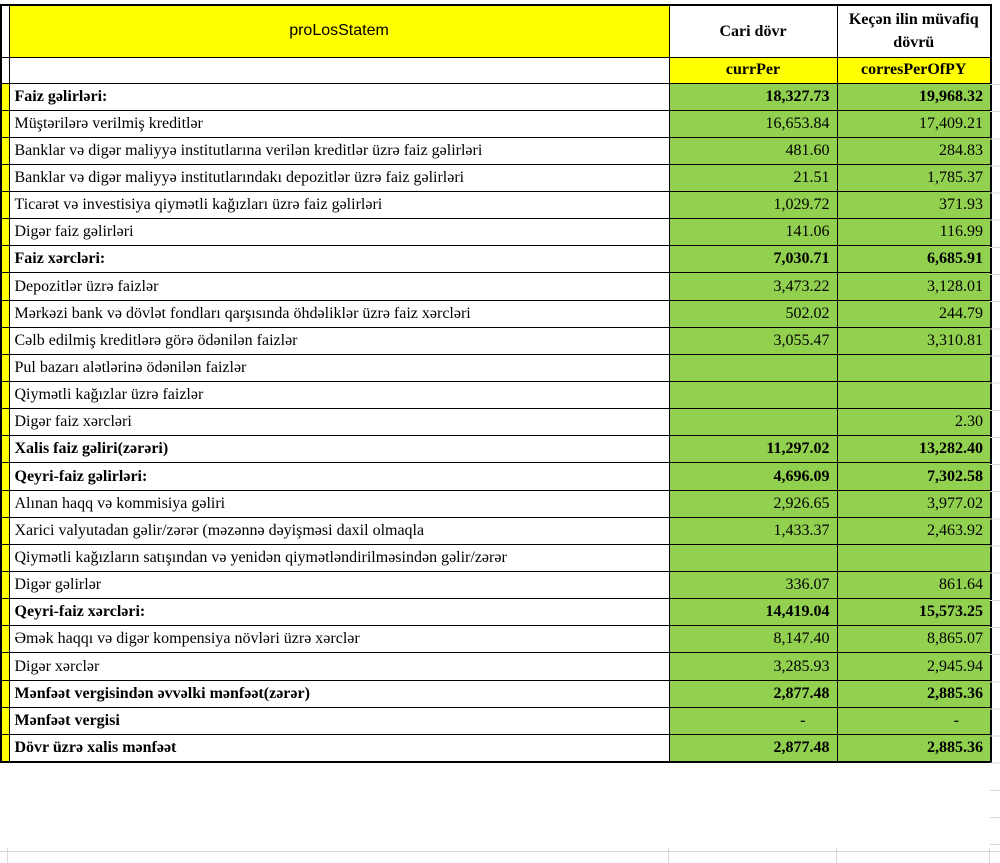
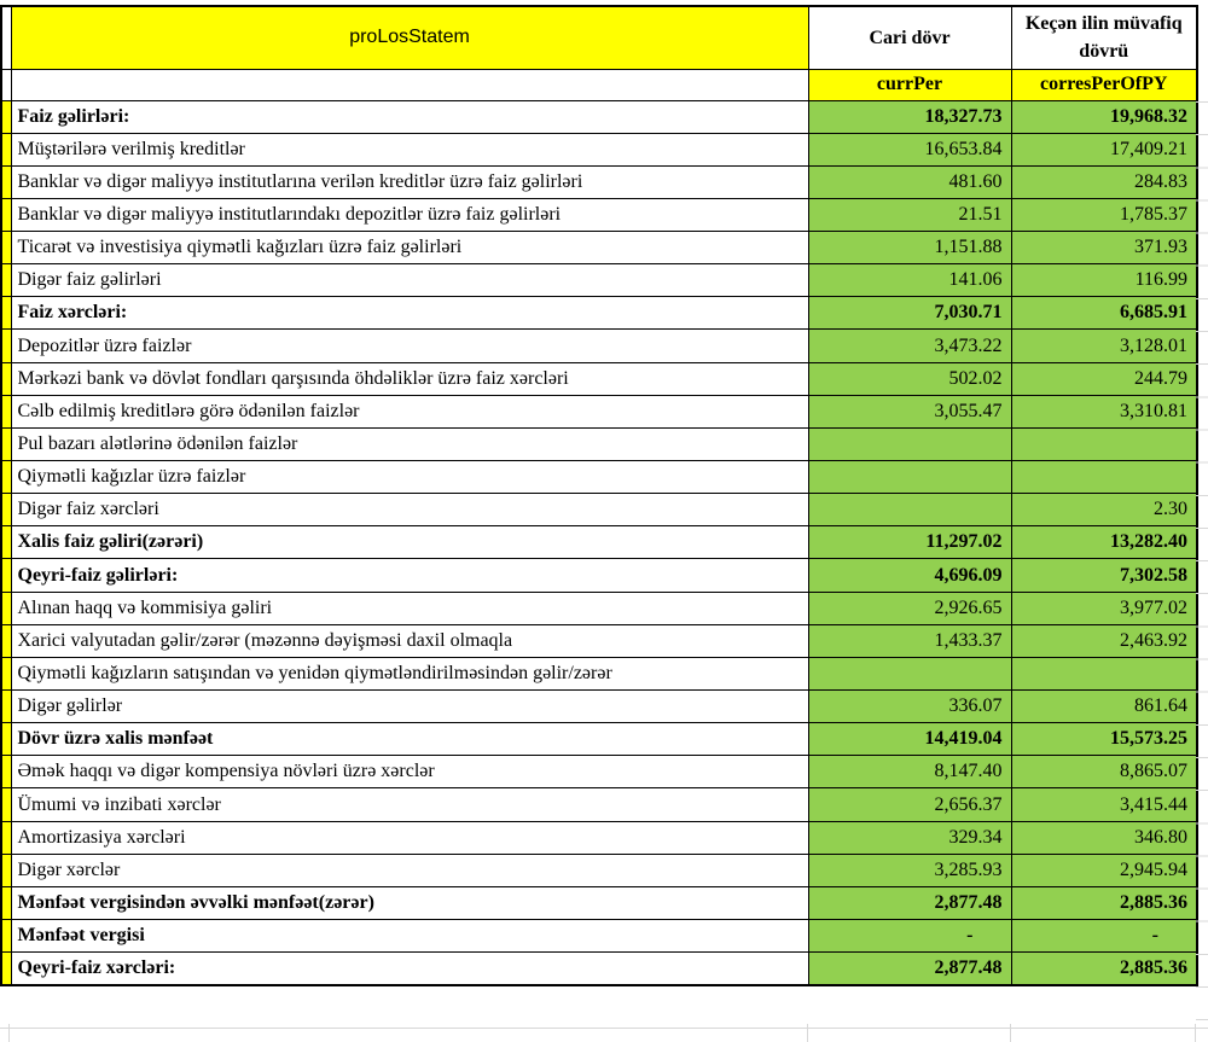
  	proLosStatem	Cari dövr	Keçən ilin müvafiq dövrü
  		currPer	corresPerOfPY
  	Faiz gəlirləri:	18,327.73	19,968.32
  	Müştərilərə verilmiş kreditlər	16,653.84	17,409.21
  	Banklar və digər maliyyə institutlarına verilən kreditlər üzrə faiz gəlirləri	481.60	284.83
  	Banklar və digər maliyyə institutlarındakı depozitlər üzrə faiz gəlirləri	21.51	1,785.37
- 	Ticarət və investisiya qiymətli kağızları üzrə faiz gəlirləri	1,029.72	371.93
+ 	Ticarət və investisiya qiymətli kağızları üzrə faiz gəlirləri	1,151.88	371.93
  	Digər faiz gəlirləri	141.06	116.99
  	Faiz xərcləri:	7,030.71	6,685.91
  	Depozitlər üzrə faizlər	3,473.22	3,128.01
  	Mərkəzi bank və dövlət fondları qarşısında öhdəliklər üzrə faiz xərcləri	502.02	244.79
  	Cəlb edilmiş kreditlərə görə ödənilən faizlər	3,055.47	3,310.81
  	Pul bazarı alətlərinə ödənilən faizlər
  	Qiymətli kağızlar üzrə faizlər
  	Digər faiz xərcləri		2.30
  	Xalis faiz gəliri(zərəri)	11,297.02	13,282.40
  	Qeyri-faiz gəlirləri:	4,696.09	7,302.58
  	Alınan haqq və kommisiya gəliri	2,926.65	3,977.02
  	Xarici valyutadan gəlir/zərər (məzənnə dəyişməsi daxil olmaqla	1,433.37	2,463.92
  	Qiymətli kağızların satışından və yenidən qiymətləndirilməsindən gəlir/zərər
  	Digər gəlirlər	336.07	861.64
- 	Qeyri-faiz xərcləri:	14,419.04	15,573.25
+ 	Dövr üzrə xalis mənfəət	14,419.04	15,573.25
  	Əmək haqqı və digər kompensiya növləri üzrə xərclər	8,147.40	8,865.07
+ 	Ümumi və inzibati xərclər	2,656.37	3,415.44
+ 	Amortizasiya xərcləri	329.34	346.80
  	Digər xərclər	3,285.93	2,945.94
  	Mənfəət vergisindən əvvəlki mənfəət(zərər)	2,877.48	2,885.36
  	Mənfəət vergisi	-	-
- 	Dövr üzrə xalis mənfəət	2,877.48	2,885.36
+ 	Qeyri-faiz xərcləri:	2,877.48	2,885.36
